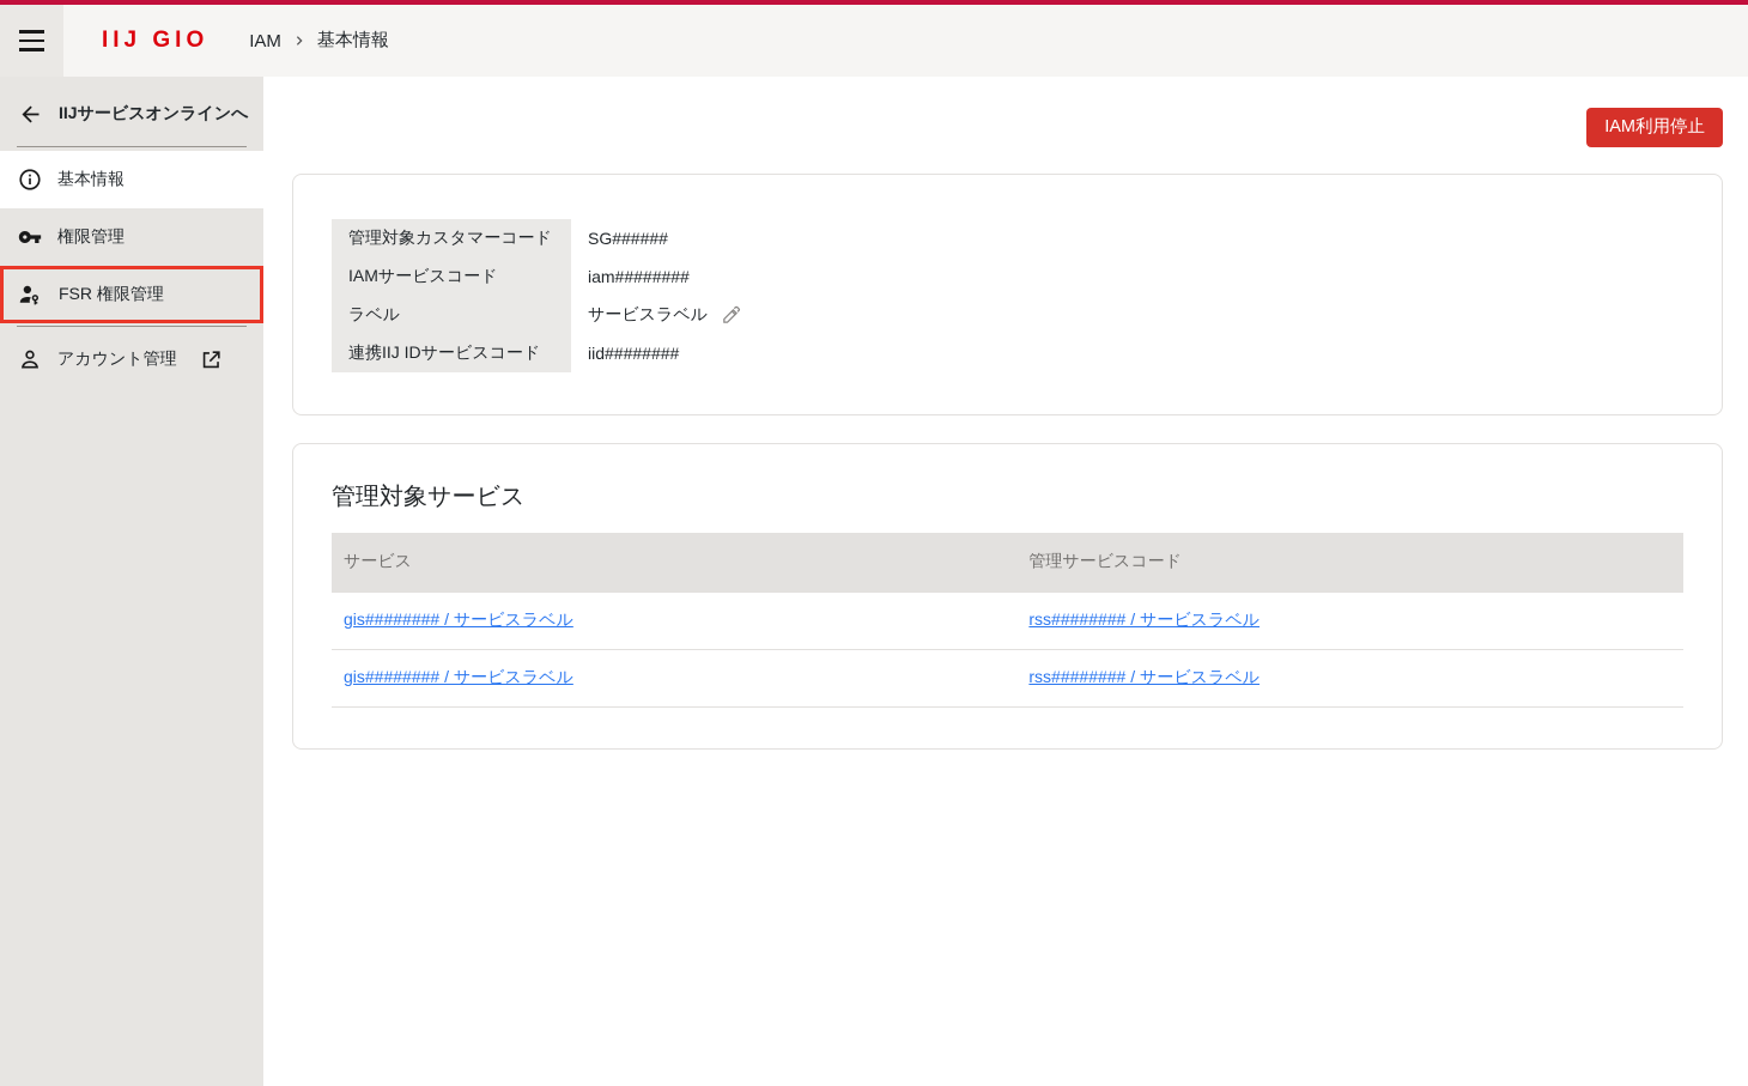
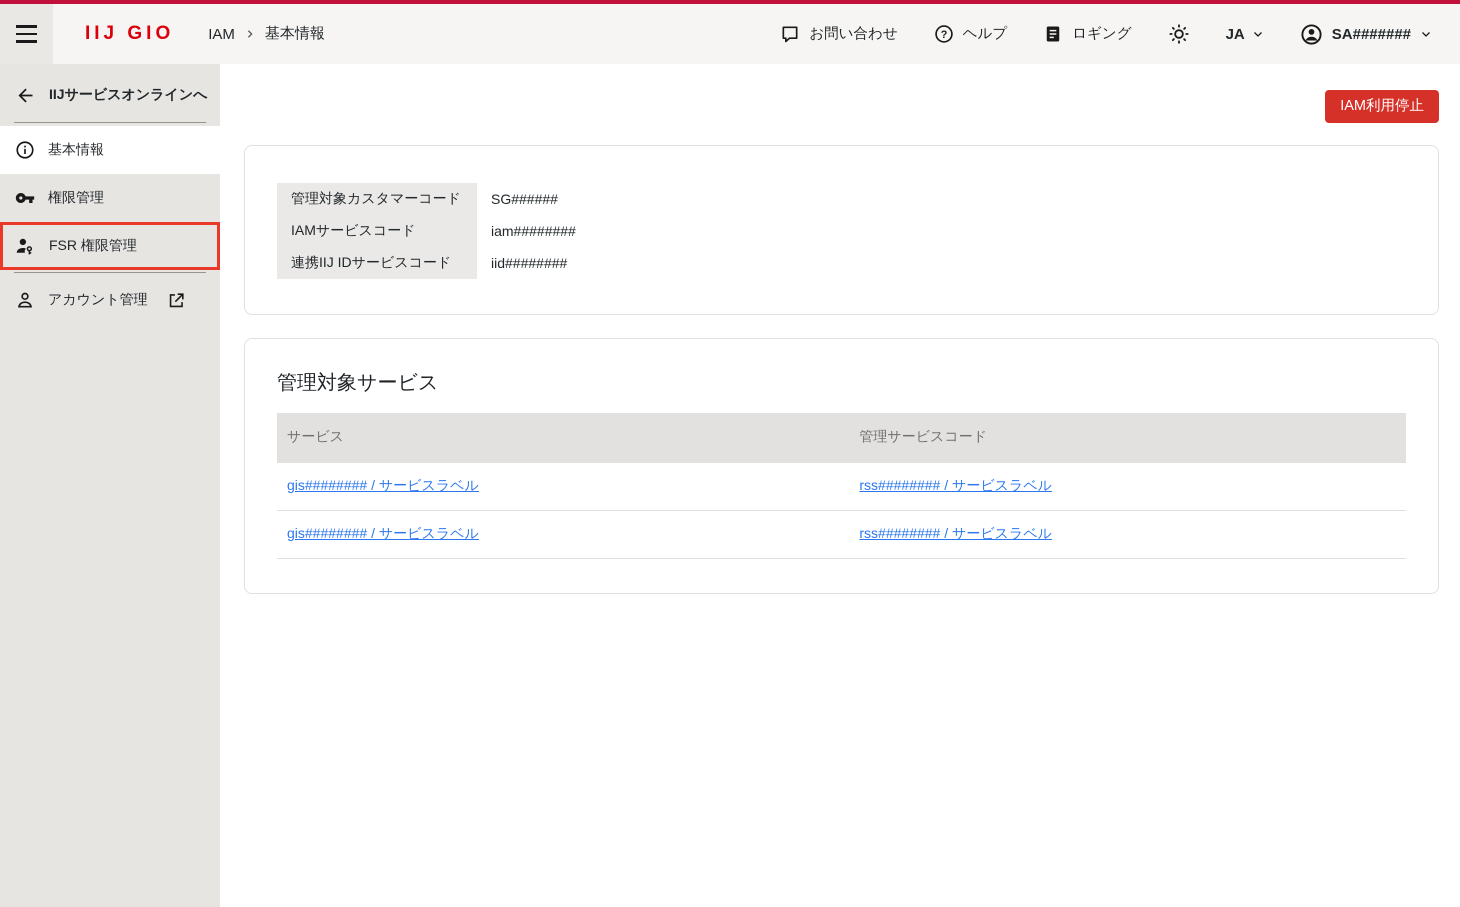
  IIJ GIO
  IAM
  基本情報
+ お問い合わせ
+ ?
+ ヘルプ
+ ロギング
+ JA
+ SA#######
  IIJサービスオンラインへ
  基本情報
  権限管理
  FSR 権限管理
  アカウント管理
  IAM利用停止
  管理対象カスタマーコード	SG######
  IAMサービスコード	iam########
- ラベル	サービスラベル
  連携IIJ IDサービスコード	iid########
  管理対象サービス
  サービス	管理サービスコード
  gis######## / サービスラベル	rss######## / サービスラベル
  gis######## / サービスラベル	rss######## / サービスラベル
